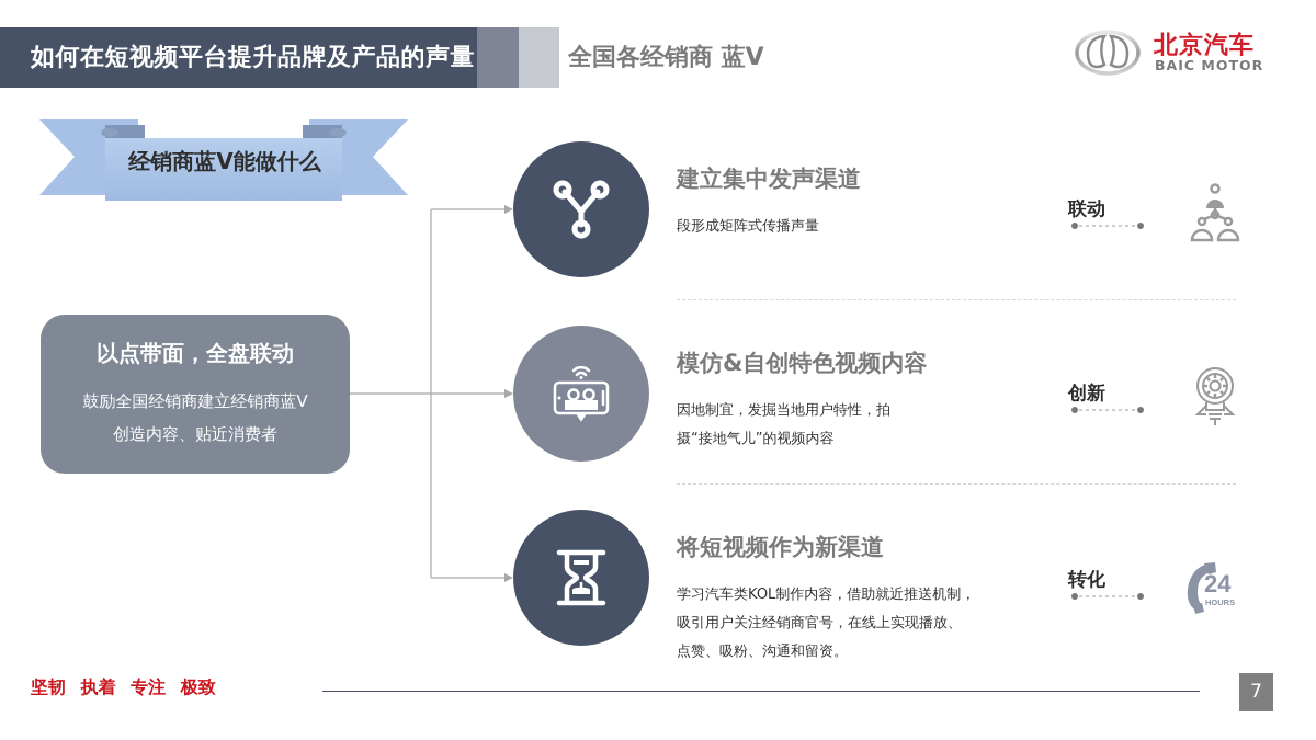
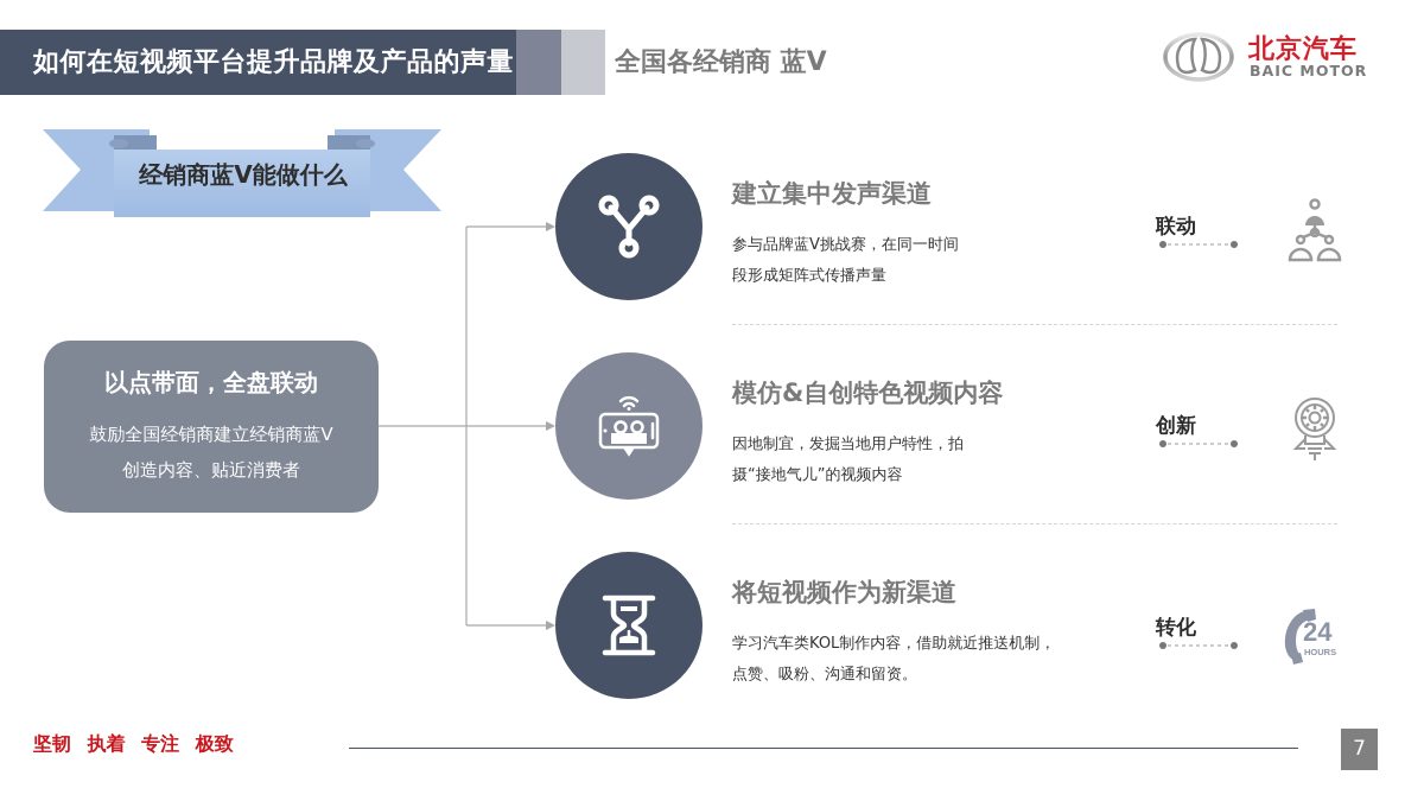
  如何在短视频平台提升品牌及产品的声量
  全国各经销商 蓝V
  北京汽车
  BAIC MOTOR
  经销商蓝V能做什么
  以点带面，全盘联动
  鼓励全国经销商建立经销商蓝V
  创造内容、贴近消费者
  建立集中发声渠道
+ 参与品牌蓝V挑战赛，在同一时间
  段形成矩阵式传播声量
  联动
  模仿&自创特色视频内容
  因地制宜，发掘当地用户特性，拍
  摄“接地气儿”的视频内容
  创新
  将短视频作为新渠道
  学习汽车类KOL制作内容，借助就近推送机制，
- 吸引用户关注经销商官号，在线上实现播放、
  点赞、吸粉、沟通和留资。
  转化
  24
  HOURS
  坚韧 执着 专注 极致
  7
